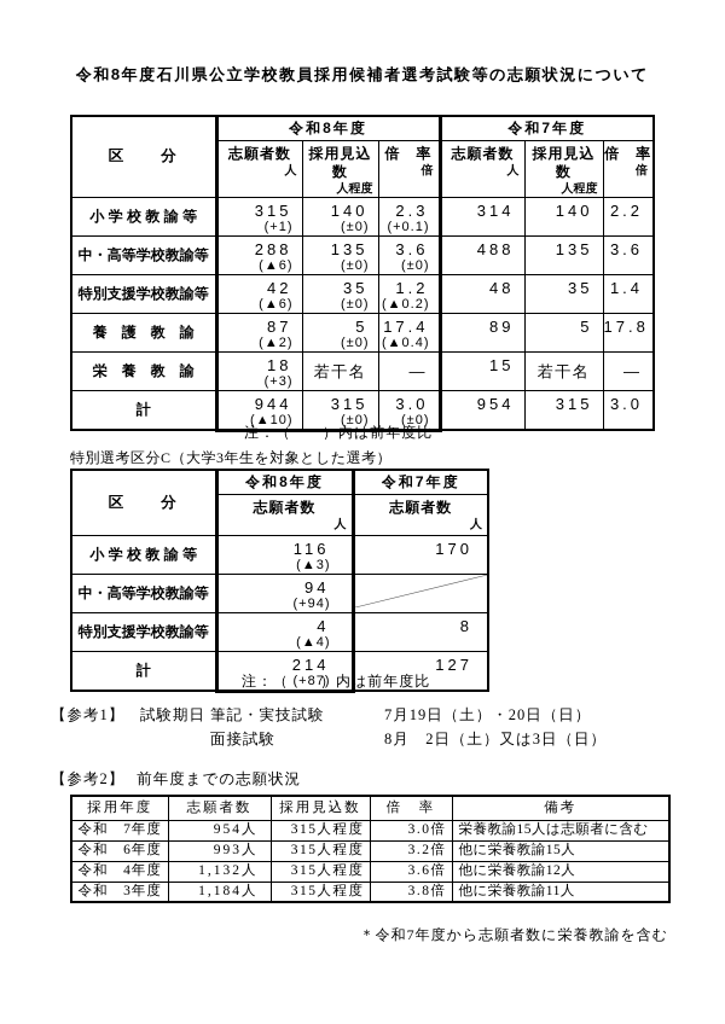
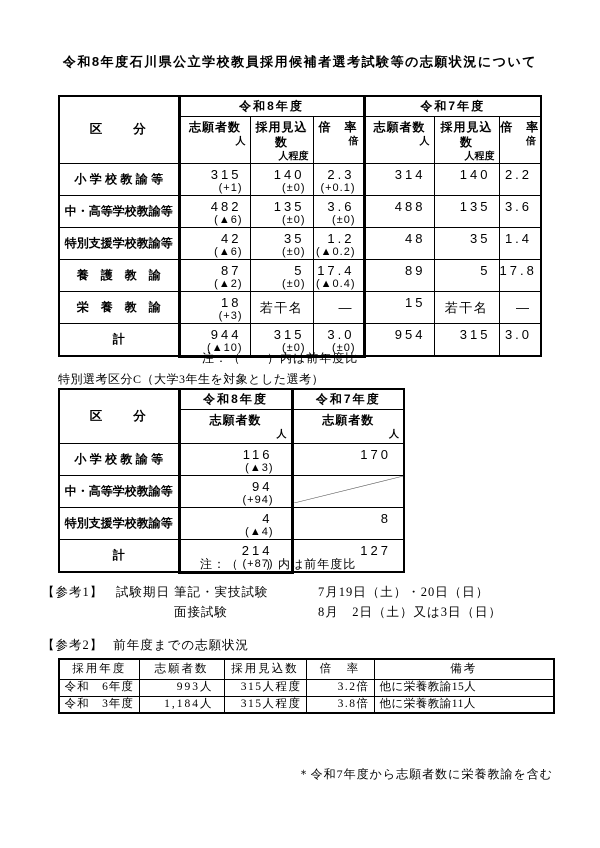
  令和8年度石川県公立学校教員採用候補者選考試験等の志願状況について
  区 分	令和8年度	令和7年度
  志願者数 人	採用見込数 人程度	倍 率 倍	志願者数 人	採用見込数 人程度	倍 率 倍
  小 学 校 教 諭 等	315(+1)	140(±0)	2.3(+0.1)	314	140	2.2
- 中・高等学校教諭等	288(▲6)	135(±0)	3.6(±0)	488	135	3.6
+ 中・高等学校教諭等	482(▲6)	135(±0)	3.6(±0)	488	135	3.6
  特別支援学校教諭等	42(▲6)	35(±0)	1.2(▲0.2)	48	35	1.4
  養 護 教 諭	87(▲2)	5(±0)	17.4(▲0.4)	89	5	17.8
  栄 養 教 諭	18(+3)	若干名	―	15	若干名	―
  計	944(▲10)	315(±0)	3.0(±0)	954	315	3.0
  注：（ ）内は前年度比
  特別選考区分C（大学3年生を対象とした選考）
  区 分	令和8年度	令和7年度
  志願者数 人	志願者数 人
  小 学 校 教 諭 等	116 (▲3)	170
  中・高等学校教諭等	94 (+94)
  特別支援学校教諭等	4 (▲4)	8
  計	214 (+87)	127
  注：（ ）内は前年度比
  【参考1】
  試験期日
  筆記・実技試験
  7月19日（土）・20日（日）
  面接試験
  8月 2日（土）又は3日（日）
  【参考2】 前年度までの志願状況
  採用年度	志願者数	採用見込数	倍 率	備考
- 令和 7年度	954人	315人程度	3.0倍	栄養教諭15人は志願者に含む
  令和 6年度	993人	315人程度	3.2倍	他に栄養教諭15人
- 令和 4年度	1,132人	315人程度	3.6倍	他に栄養教諭12人
  令和 3年度	1,184人	315人程度	3.8倍	他に栄養教諭11人
  ＊令和7年度から志願者数に栄養教諭を含む
